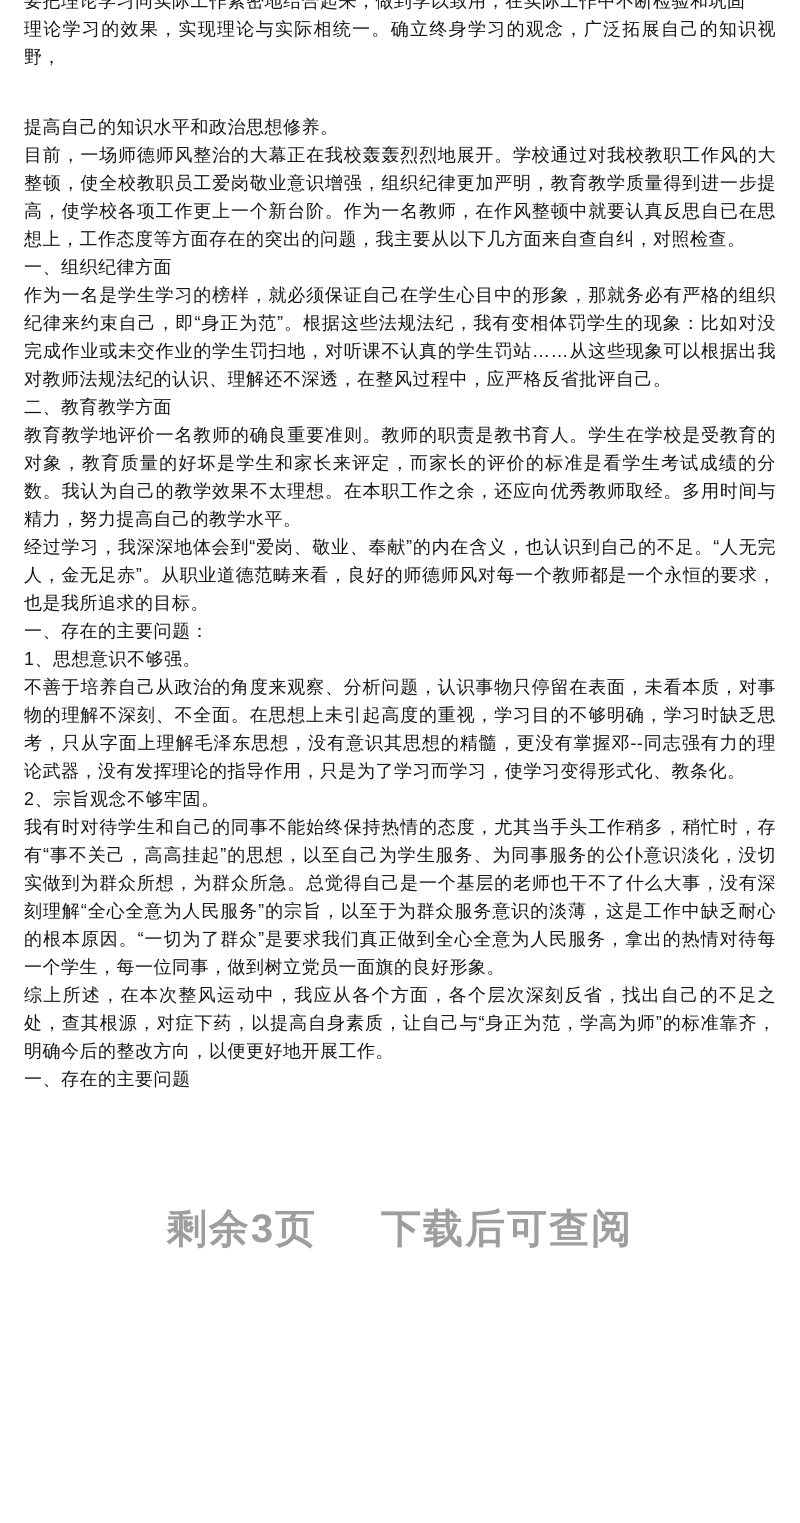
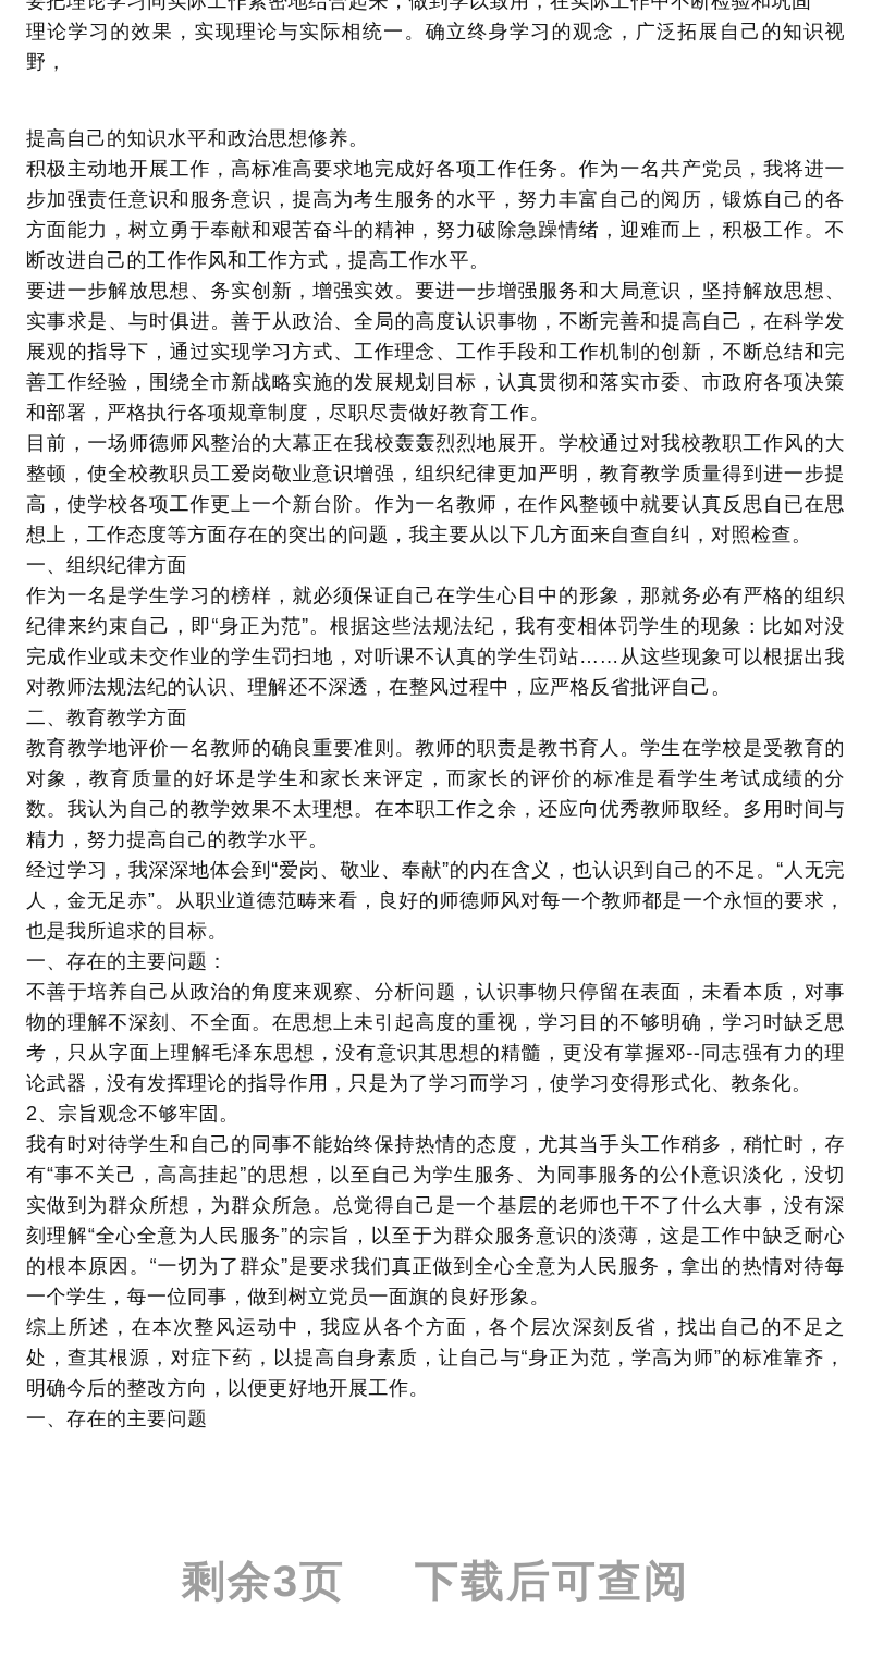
  要把理论学习同实际工作紧密地结合起来，做到学以致用，在实际工作中不断检验和巩固
  理论学习的效果，实现理论与实际相统一。确立终身学习的观念，广泛拓展自己的知识视野，
  提高自己的知识水平和政治思想修养。
+ 积极主动地开展工作，高标准高要求地完成好各项工作任务。作为一名共产党员，我将进一步加强责任意识和服务意识，提高为考生服务的水平，努力丰富自己的阅历，锻炼自己的各方面能力，树立勇于奉献和艰苦奋斗的精神，努力破除急躁情绪，迎难而上，积极工作。不断改进自己的工作作风和工作方式，提高工作水平。
+ 要进一步解放思想、务实创新，增强实效。要进一步增强服务和大局意识，坚持解放思想、实事求是、与时俱进。善于从政治、全局的高度认识事物，不断完善和提高自己，在科学发展观的指导下，通过实现学习方式、工作理念、工作手段和工作机制的创新，不断总结和完善工作经验，围绕全市新战略实施的发展规划目标，认真贯彻和落实市委、市政府各项决策和部署，严格执行各项规章制度，尽职尽责做好教育工作。
  目前，一场师德师风整治的大幕正在我校轰轰烈烈地展开。学校通过对我校教职工作风的大整顿，使全校教职员工爱岗敬业意识增强，组织纪律更加严明，教育教学质量得到进一步提高，使学校各项工作更上一个新台阶。作为一名教师，在作风整顿中就要认真反思自已在思想上，工作态度等方面存在的突出的问题，我主要从以下几方面来自查自纠，对照检查。
  一、组织纪律方面
  作为一名是学生学习的榜样，就必须保证自己在学生心目中的形象，那就务必有严格的组织纪律来约束自己，即“身正为范”。根据这些法规法纪，我有变相体罚学生的现象：比如对没完成作业或未交作业的学生罚扫地，对听课不认真的学生罚站……从这些现象可以根据出我对教师法规法纪的认识、理解还不深透，在整风过程中，应严格反省批评自己。
  二、教育教学方面
  教育教学地评价一名教师的确良重要准则。教师的职责是教书育人。学生在学校是受教育的对象，教育质量的好坏是学生和家长来评定，而家长的评价的标准是看学生考试成绩的分数。我认为自己的教学效果不太理想。在本职工作之余，还应向优秀教师取经。多用时间与精力，努力提高自己的教学水平。
  经过学习，我深深地体会到“爱岗、敬业、奉献”的内在含义，也认识到自己的不足。“人无完人，金无足赤”。从职业道德范畴来看，良好的师德师风对每一个教师都是一个永恒的要求，也是我所追求的目标。
  一、存在的主要问题：
- 1、思想意识不够强。
  不善于培养自己从政治的角度来观察、分析问题，认识事物只停留在表面，未看本质，对事物的理解不深刻、不全面。在思想上未引起高度的重视，学习目的不够明确，学习时缺乏思考，只从字面上理解毛泽东思想，没有意识其思想的精髓，更没有掌握邓--同志强有力的理论武器，没有发挥理论的指导作用，只是为了学习而学习，使学习变得形式化、教条化。
  2、宗旨观念不够牢固。
  我有时对待学生和自己的同事不能始终保持热情的态度，尤其当手头工作稍多，稍忙时，存有“事不关己，高高挂起”的思想，以至自己为学生服务、为同事服务的公仆意识淡化，没切实做到为群众所想，为群众所急。总觉得自己是一个基层的老师也干不了什么大事，没有深刻理解“全心全意为人民服务”的宗旨，以至于为群众服务意识的淡薄，这是工作中缺乏耐心的根本原因。“一切为了群众”是要求我们真正做到全心全意为人民服务，拿出的热情对待每一个学生，每一位同事，做到树立党员一面旗的良好形象。
  综上所述，在本次整风运动中，我应从各个方面，各个层次深刻反省，找出自己的不足之处，查其根源，对症下药，以提高自身素质，让自己与“身正为范，学高为师”的标准靠齐，明确今后的整改方向，以便更好地开展工作。
  一、存在的主要问题
  剩余3页 下载后可查阅
